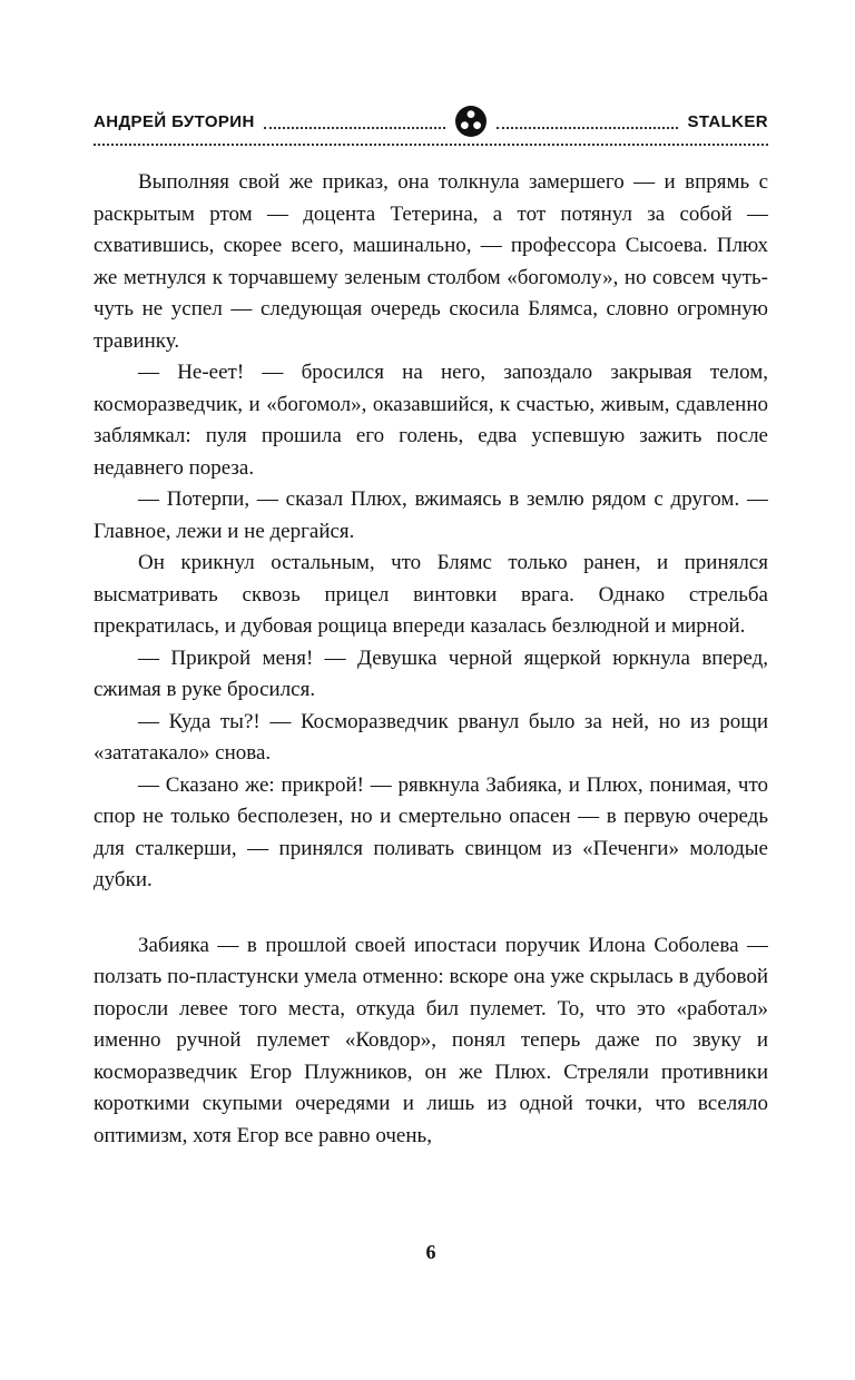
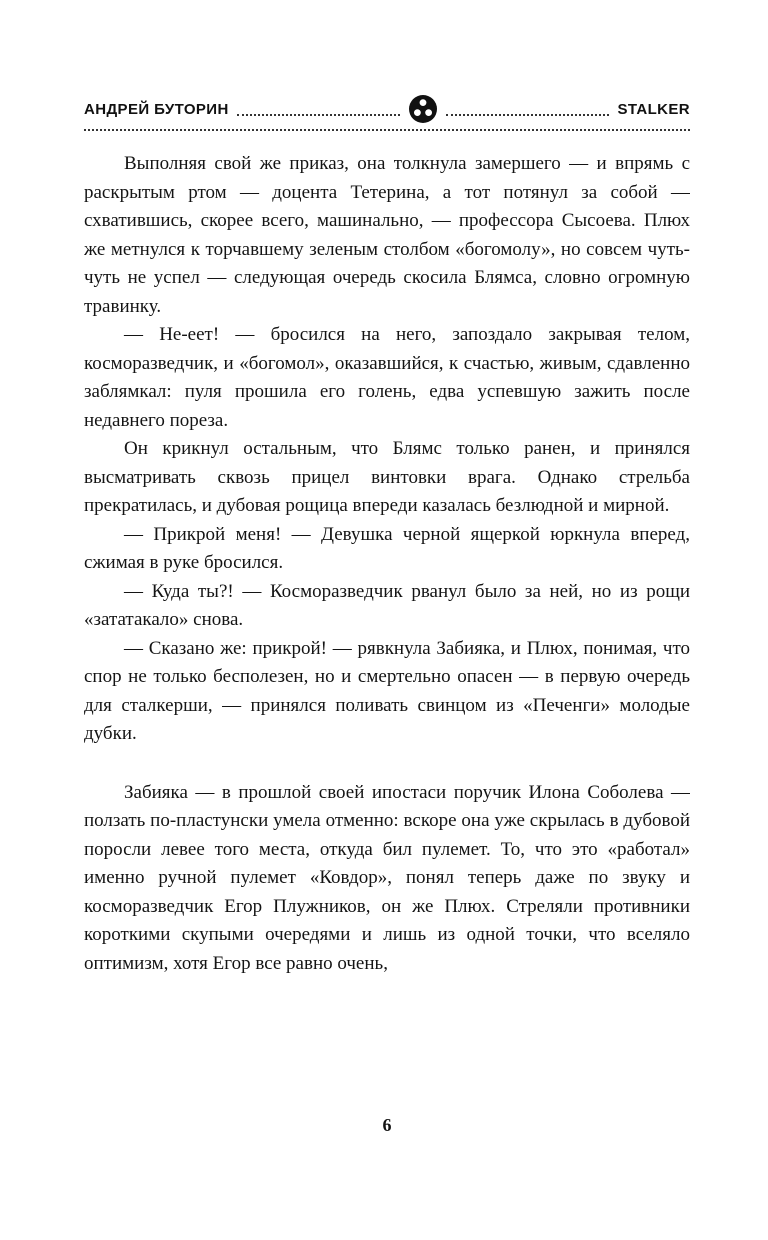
  АНДРЕЙ БУТОРИН
  STALKER
  Выполняя свой же приказ, она толкнула замершего — и впрямь с раскрытым ртом — доцента Тетерина, а тот потянул за собой — схватившись, скорее всего, машинально, — профессора Сысоева. Плюх же метнулся к торчавшему зеленым столбом «богомолу», но совсем чуть-чуть не успел — следующая очередь скосила Блямса, словно огромную травинку.
  — Не-еет! — бросился на него, запоздало закрывая телом, косморазведчик, и «богомол», оказавшийся, к счастью, живым, сдавленно заблямкал: пуля прошила его голень, едва успевшую зажить после недавнего пореза.
- — Потерпи, — сказал Плюх, вжимаясь в землю рядом с другом. — Главное, лежи и не дергайся.
  Он крикнул остальным, что Блямс только ранен, и принялся высматривать сквозь прицел винтовки врага. Однако стрельба прекратилась, и дубовая рощица впереди казалась безлюдной и мирной.
  — Прикрой меня! — Девушка черной ящеркой юркнула вперед, сжимая в руке бросился.
  — Куда ты?! — Косморазведчик рванул было за ней, но из рощи «зататакало» снова.
  — Сказано же: прикрой! — рявкнула Забияка, и Плюх, понимая, что спор не только бесполезен, но и смертельно опасен — в первую очередь для сталкерши, — принялся поливать свинцом из «Печенги» молодые дубки.
  Забияка — в прошлой своей ипостаси поручик Илона Соболева — ползать по-пластунски умела отменно: вскоре она уже скрылась в дубовой поросли левее того места, откуда бил пулемет. То, что это «работал» именно ручной пулемет «Ковдор», понял теперь даже по звуку и косморазведчик Егор Плужников, он же Плюх. Стреляли противники короткими скупыми очередями и лишь из одной точки, что вселяло оптимизм, хотя Егор все равно очень,
  6
